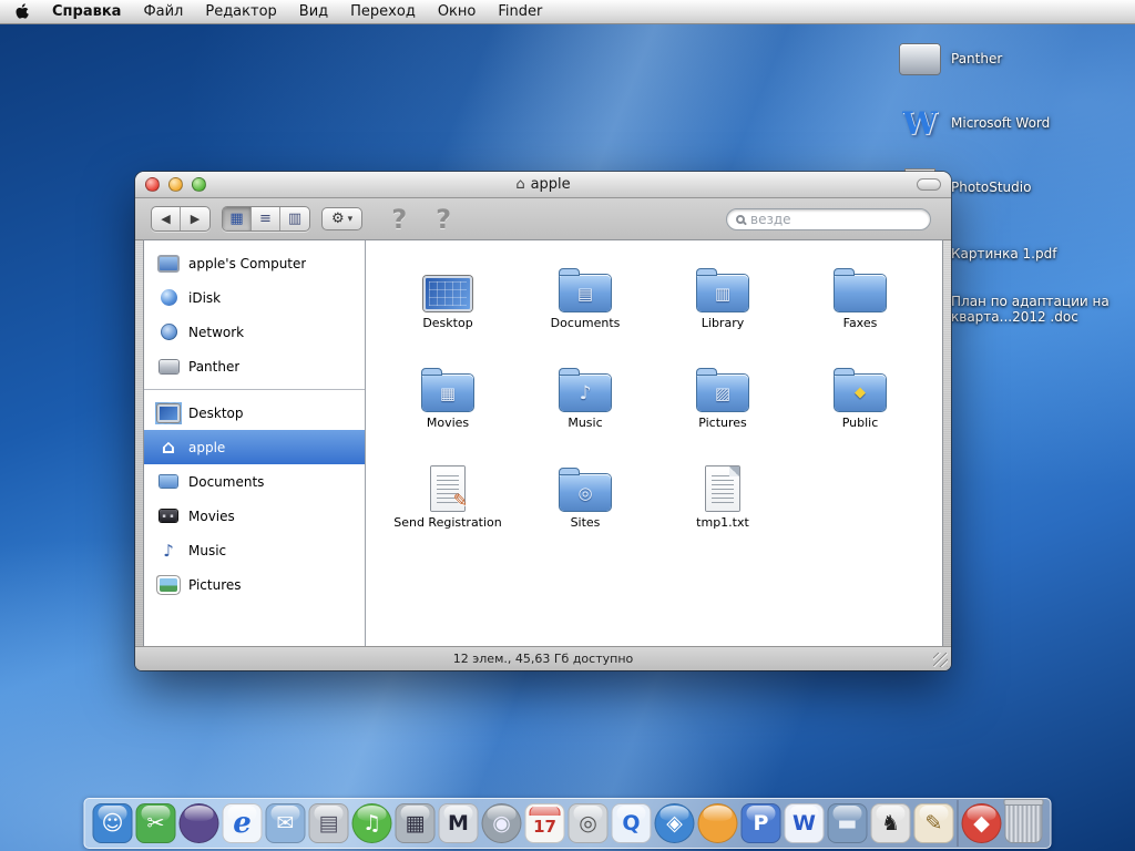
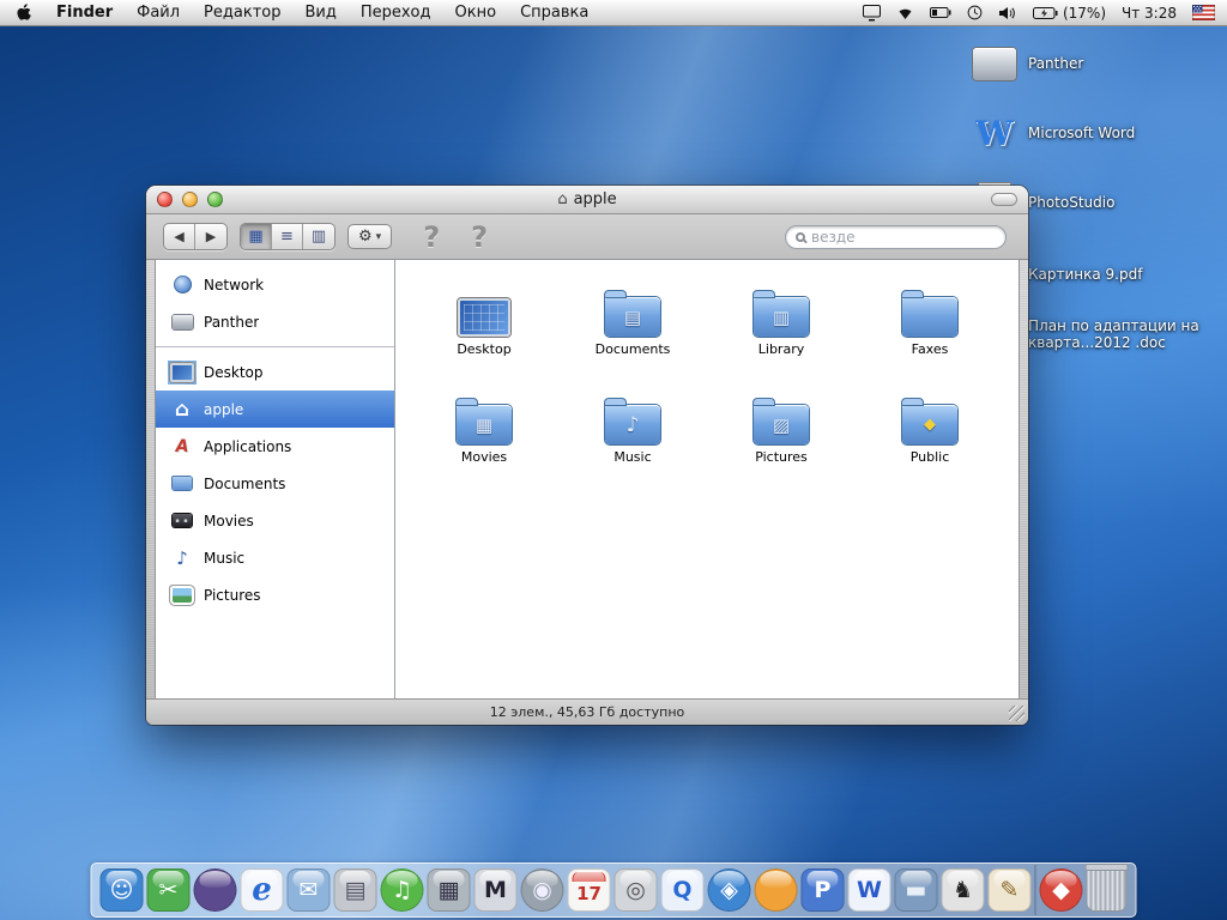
- Справка
+ Finder
  Файл
  Редактор
  Вид
  Переход
  Окно
- Finder
+ Справка
+ (17%)
+ Чт 3:28
  Panther
  Microsoft Word
  PhotoStudio
- Картинка 1.pdf
+ Картинка 9.pdf
  План по адаптации на кварта...2012 .doc
  ⌂
  apple
  ◀
  ▶
  ▦
  ≡
  ▥
  ⚙
  ▾
  ?
  ?
  везде
- apple's Computer
- iDisk
  Network
  Panther
  Desktop
  apple
+ Applications
  Documents
  Movies
  Music
  Pictures
  Desktop
  Documents
  Library
  Faxes
  Movies
  Music
  Pictures
  Public
- Send Registration
- Sites
- tmp1.txt
  12 элем., 45,63 Гб доступно
  ☺
  ✂
  e
  ✉
  ▤
  ♫
  ▦
  M
  ◉
  17
  ◎
  Q
  ◈
  P
  W
  ▬
  ♞
  ✎
  ◆
